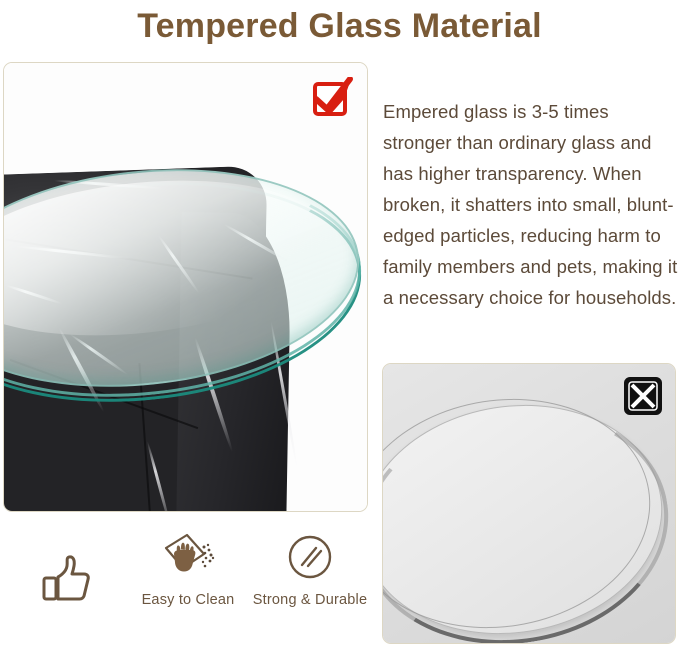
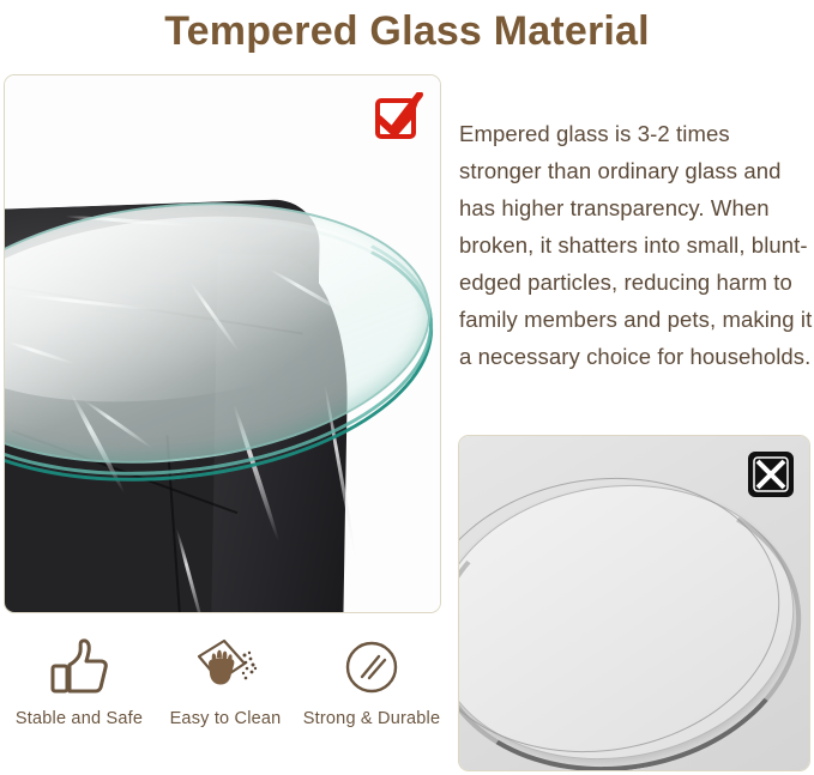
  Tempered Glass Material
- Empered glass is 3-5 times stronger than ordinary glass and has higher transparency. When broken, it shatters into small, blunt-edged particles, reducing harm to family members and pets, making it a necessary choice for households.
+ Empered glass is 3-2 times stronger than ordinary glass and has higher transparency. When broken, it shatters into small, blunt-edged particles, reducing harm to family members and pets, making it a necessary choice for households.
+ Stable and Safe
  Easy to Clean
  Strong & Durable
